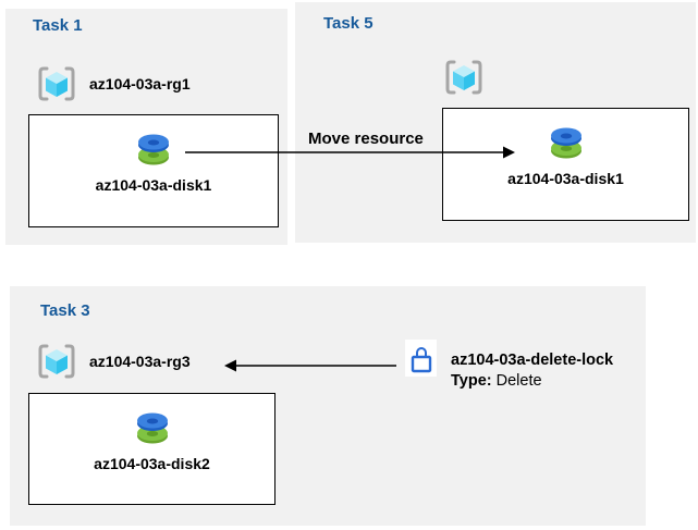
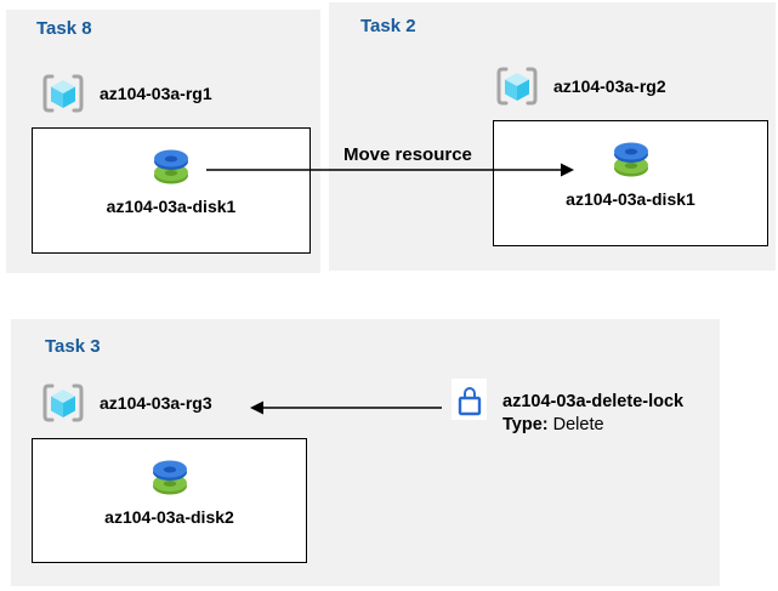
- Task 1
+ Task 8
  az104-03a-rg1
  az104-03a-disk1
- Task 5
+ Task 2
+ az104-03a-rg2
  az104-03a-disk1
  Task 3
  az104-03a-rg3
  az104-03a-disk2
  Move resource
  az104-03a-delete-lock
  Type: Delete
